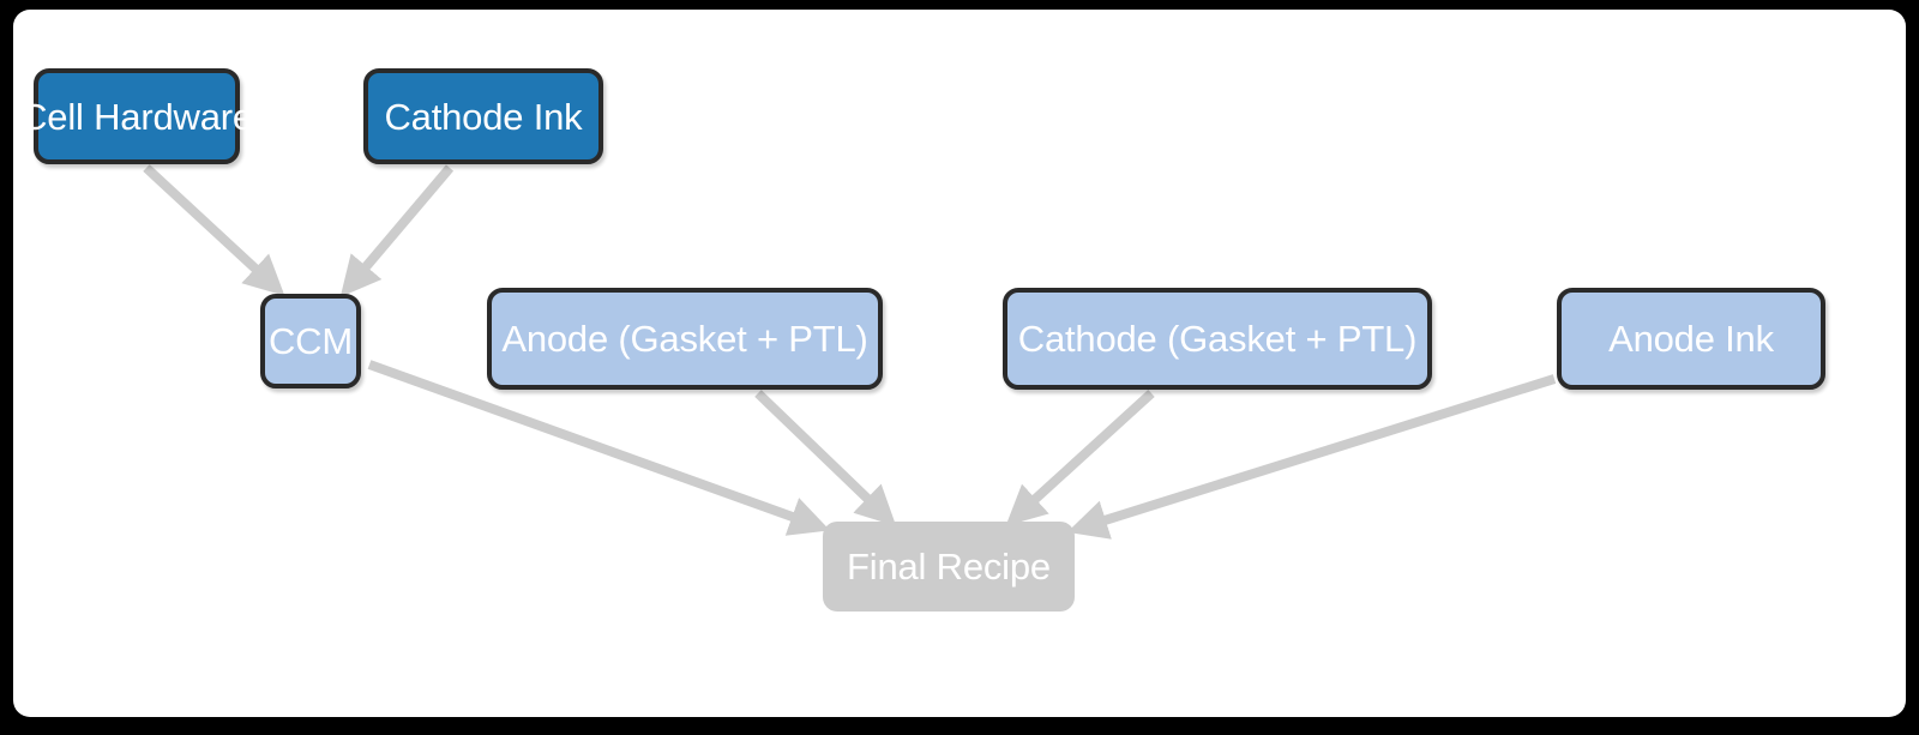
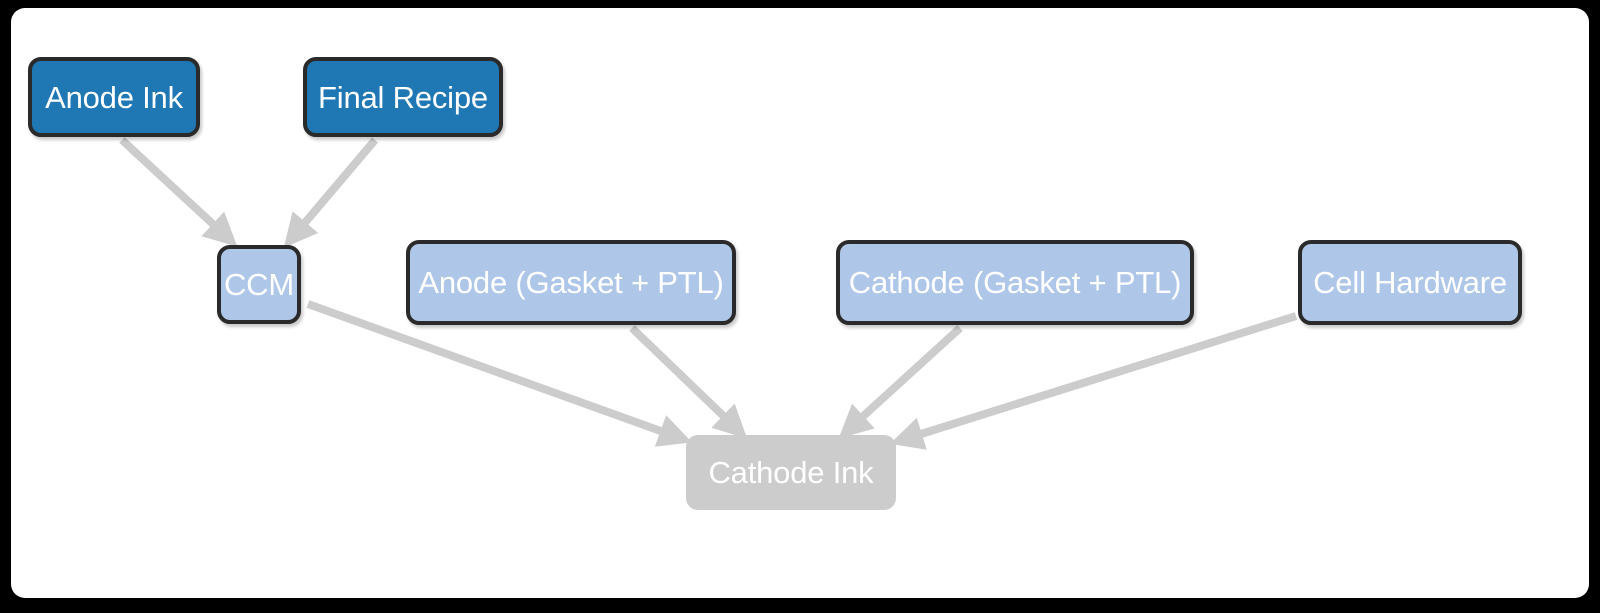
- Cell Hardware
+ Anode Ink
- Cathode Ink
+ Final Recipe
  CCM
  Anode (Gasket + PTL)
  Cathode (Gasket + PTL)
- Anode Ink
+ Cell Hardware
- Final Recipe
+ Cathode Ink
